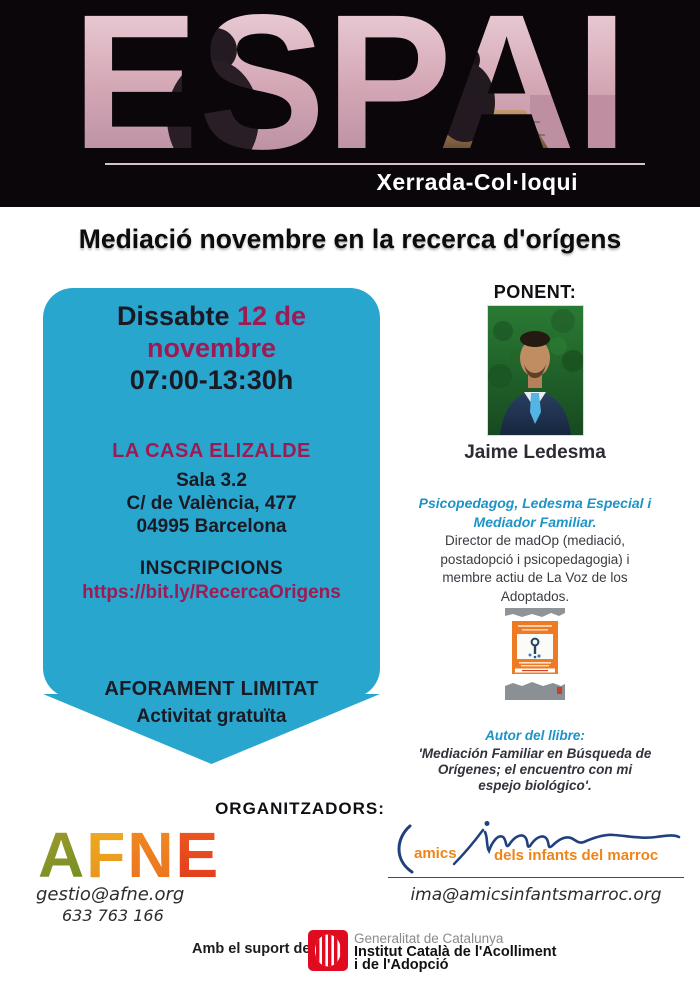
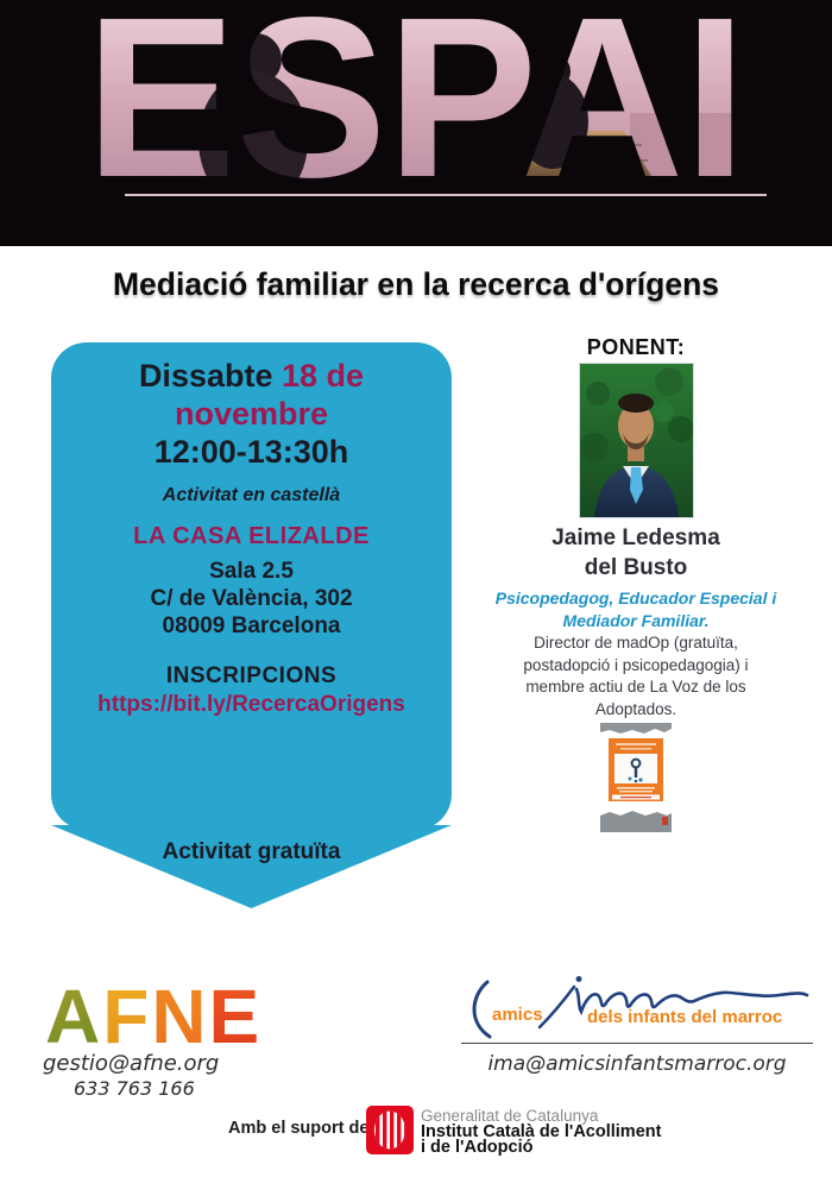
- Xerrada-Col·loqui
- Mediació novembre en la recerca d'orígens
+ Mediació familiar en la recerca d'orígens
- Dissabte 12 de
+ Dissabte 18 de
  novembre
- 07:00-13:30h
+ 12:00-13:30h
+ Activitat en castellà
  LA CASA ELIZALDE
- Sala 3.2
+ Sala 2.5
- C/ de València, 477
+ C/ de València, 302
- 04995 Barcelona
+ 08009 Barcelona
  INSCRIPCIONS
  https://bit.ly/RecercaOrigens
- AFORAMENT LIMITAT
  Activitat gratuïta
  PONENT:
  Jaime Ledesma
+ del Busto
- Psicopedagog, Ledesma Especial i Mediador Familiar.
+ Psicopedagog, Educador Especial i Mediador Familiar.
- Director de madOp (mediació, postadopció i psicopedagogia) i membre actiu de La Voz de los Adoptados.
+ Director de madOp (gratuïta, postadopció i psicopedagogia) i membre actiu de La Voz de los Adoptados.
- Autor del llibre:
- 'Mediación Familiar en Búsqueda de Orígenes; el encuentro con mi espejo biológico'.
- ORGANITZADORS:
  AFNE
  gestio@afne.org
  633 763 166
  amics
  dels infants del marroc
  ima@amicsinfantsmarroc.org
  Amb el suport de
  Generalitat de Catalunya
  Institut Català de l'Acolliment
  i de l'Adopció
